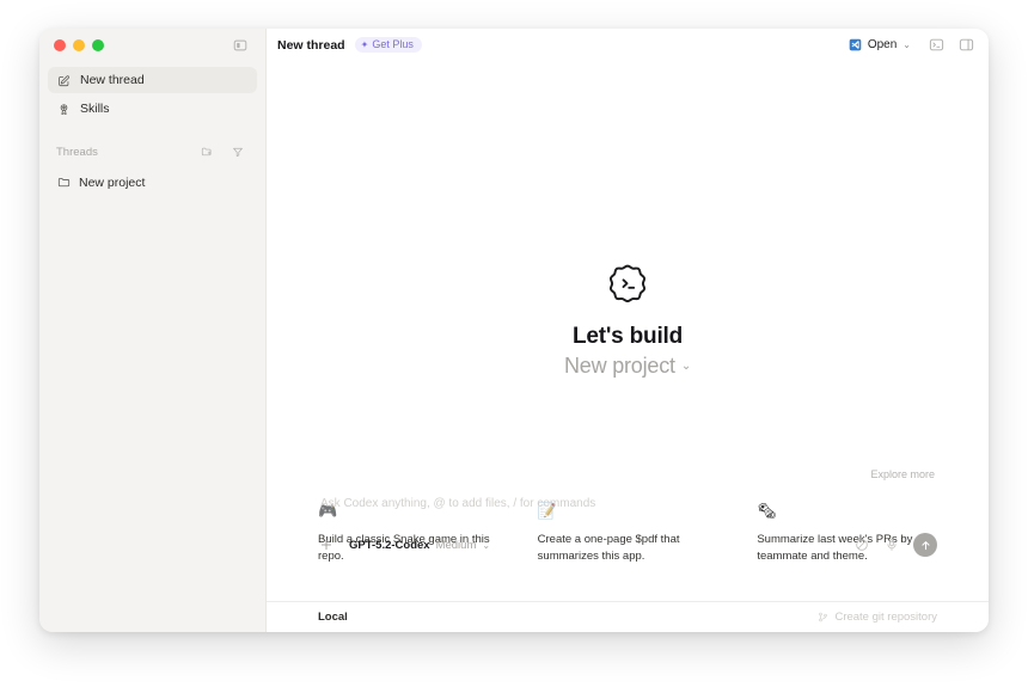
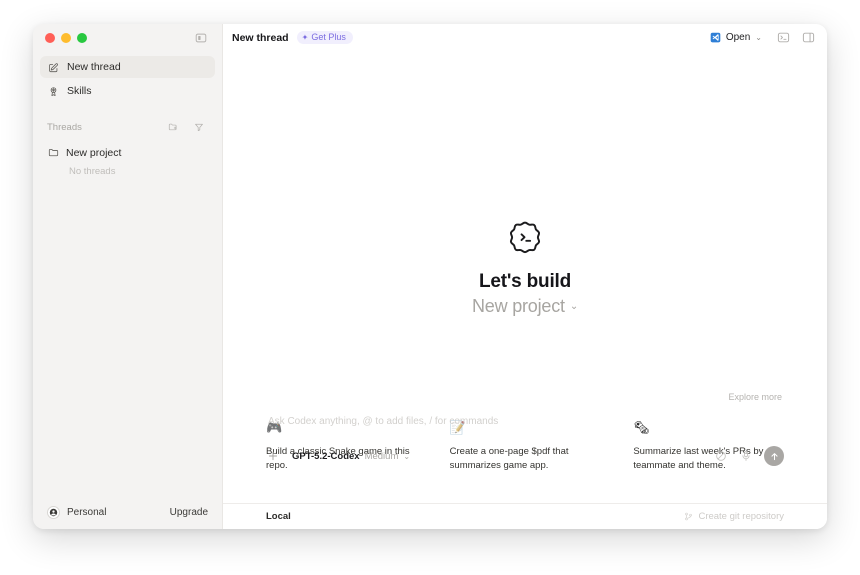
  New thread
  Skills
  Threads
  New project
+ No threads
+ Personal
+ Upgrade
  New thread
  ✦
  Get Plus
  Open
  ⌄
  Let's build
  New project
  ⌄
  Explore more
  🎮
  Build a classic Snake game in this repo.
  📝
- Create a one-page $pdf that summarizes this app.
+ Create a one-page $pdf that summarizes game app.
  🗞
  Summarize last wee's PRs by teammate and theme.
  Ask Codex anything, @ to add files, / for commands
  GPT-5.2-Codex
  Medium
  ⌄
  Local
  Create git repository
